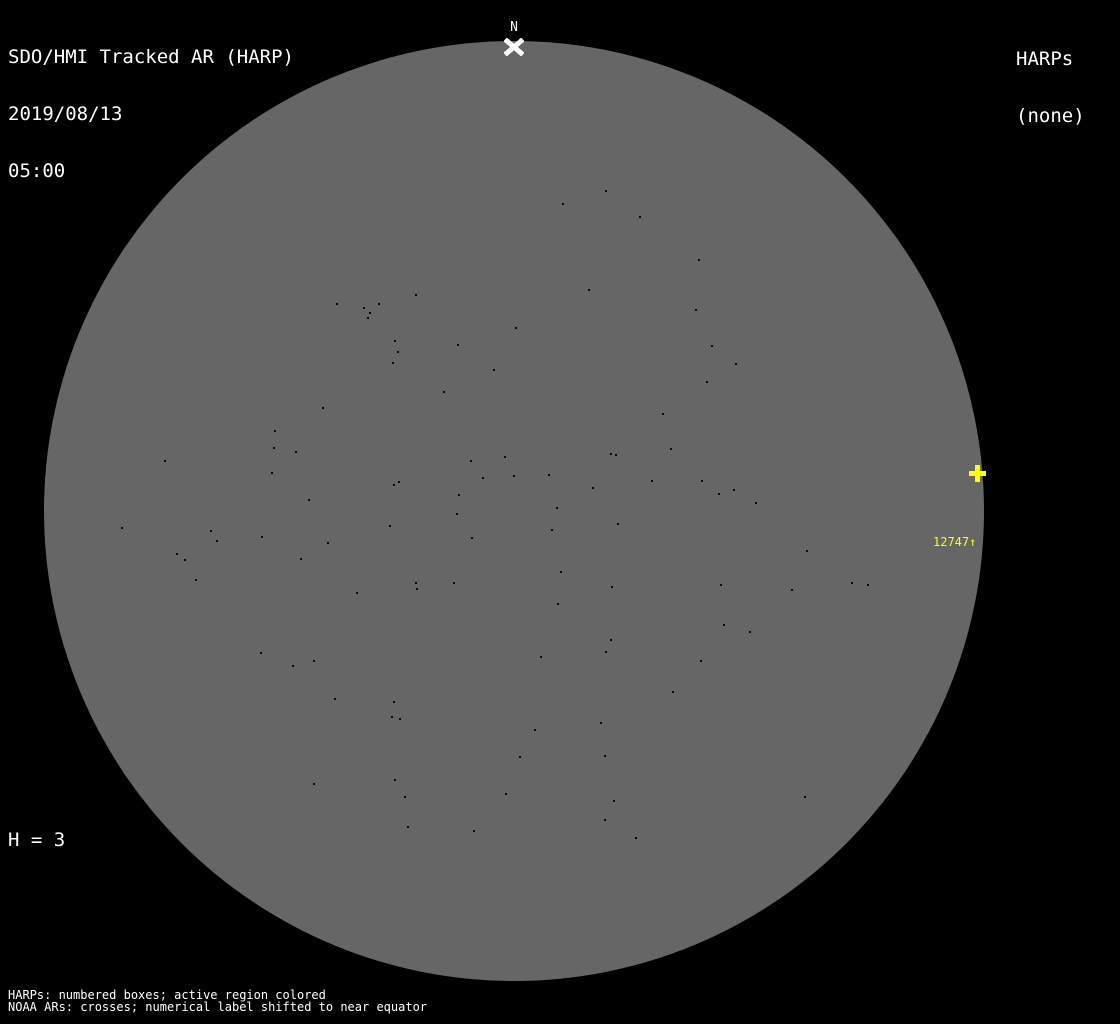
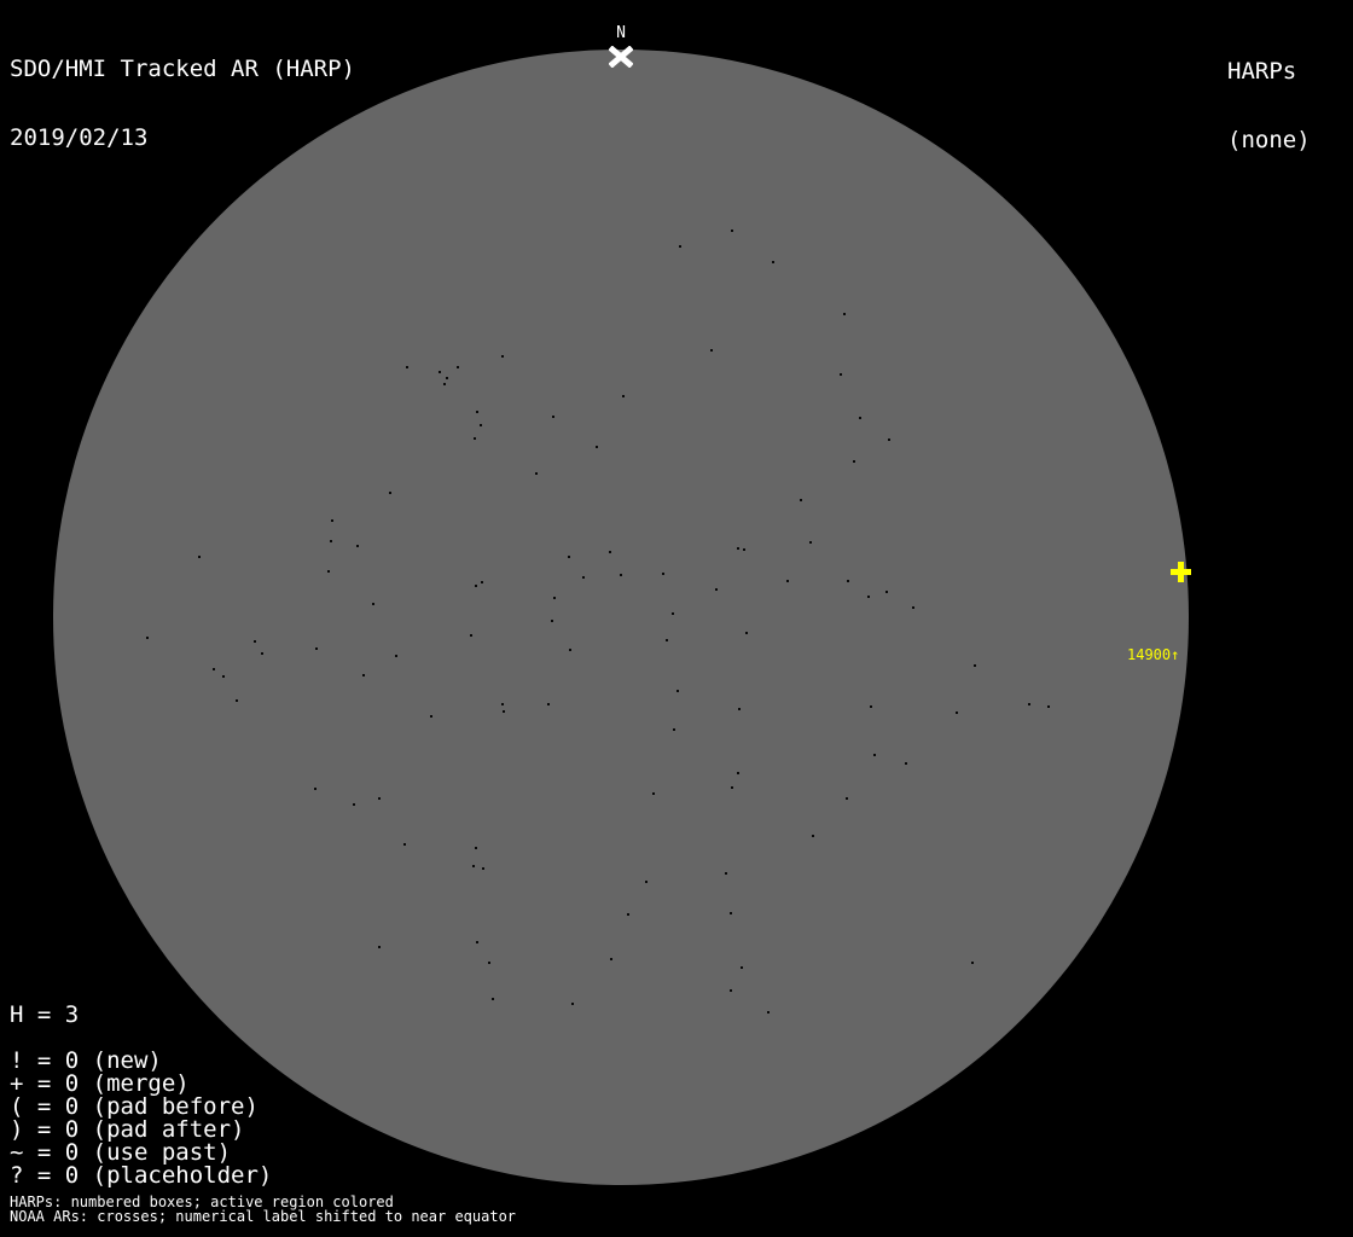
  SDO/HMI Tracked AR (HARP)
- 2019/08/13
+ 2019/02/13
- 05:00
  HARPs
  (none)
  N
- 12747↑
+ 14900↑
  H = 3
+ ! = 0 (new)
+ + = 0 (merge)
+ ( = 0 (pad before)
+ ) = 0 (pad after)
+ ~ = 0 (use past)
+ ? = 0 (placeholder)
  HARPs: numbered boxes; active region colored
  NOAA ARs: crosses; numerical label shifted to near equator
